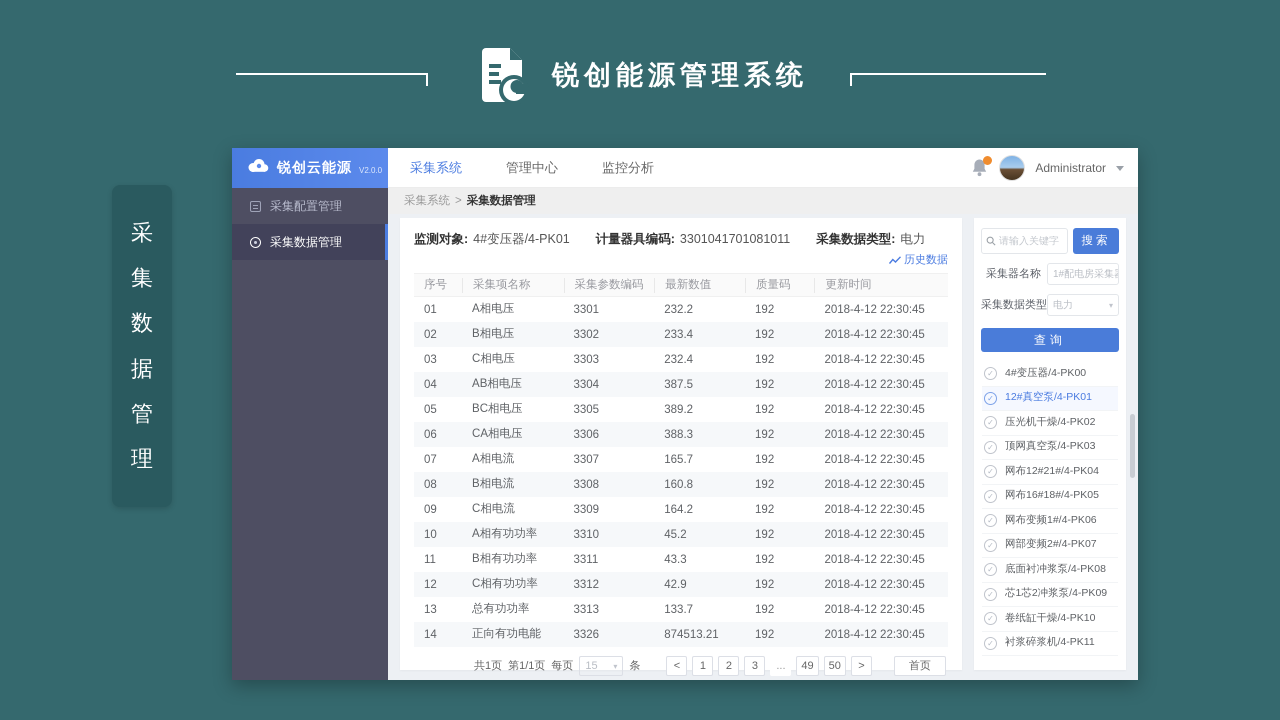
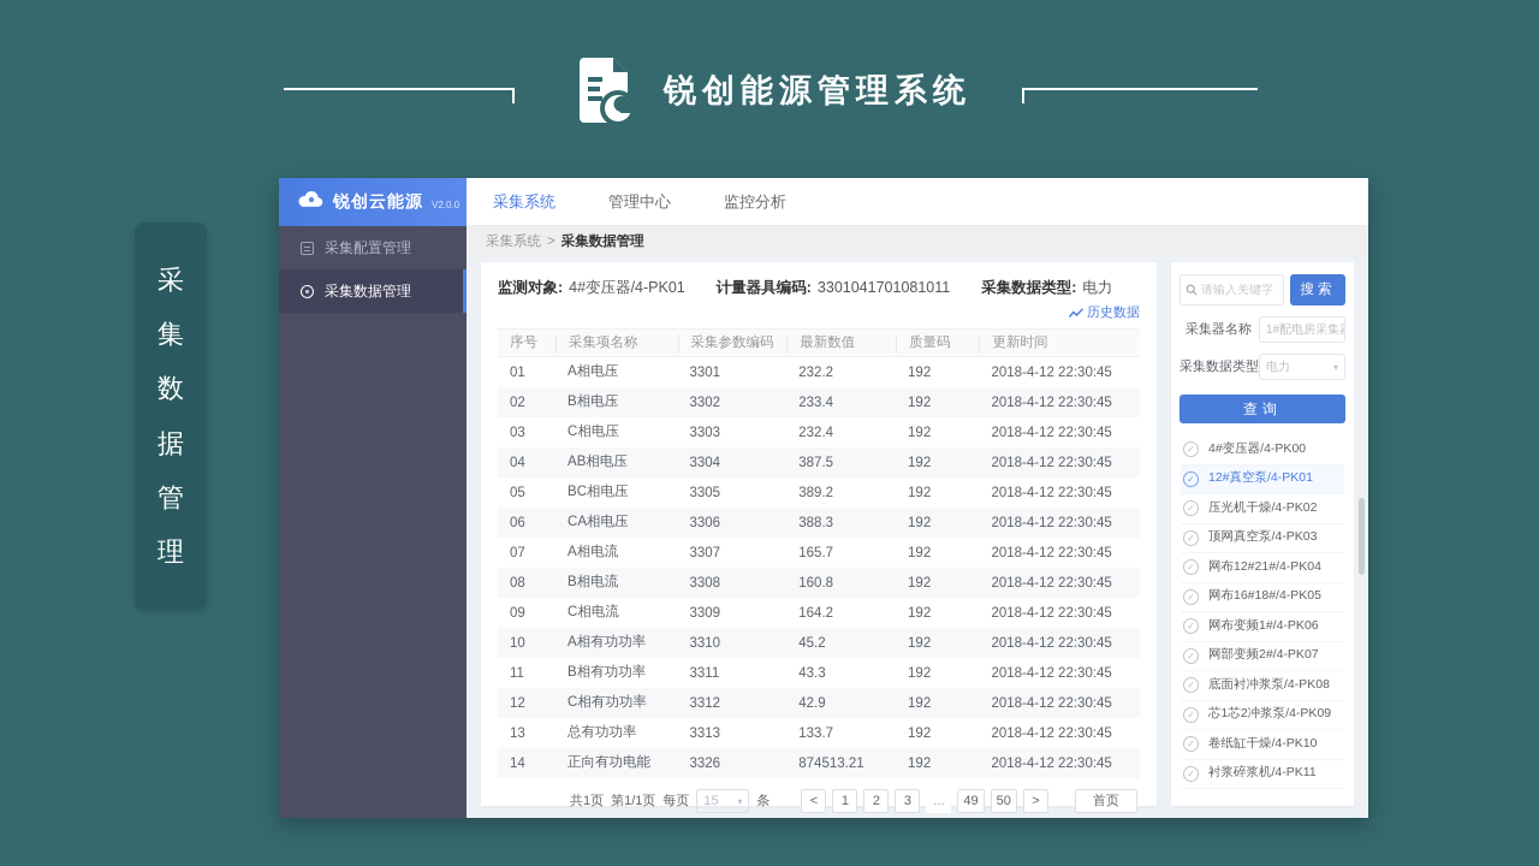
  锐创能源管理系统
  采
  集
  数
  据
  管
  理
  锐创云能源
  V2.0.0
  采集配置管理
  采集数据管理
  采集系统
  管理中心
  监控分析
- Administrator
  采集系统
  >
  采集数据管理
  监测对象: 4#变压器/4-PK01
  计量器具编码: 3301041701081011
  采集数据类型: 电力
  历史数据
  序号
  采集项名称
  采集参数编码
  最新数值
  质量码
  更新时间
  01
  A相电压
  3301
  232.2
  192
  2018-4-12 22:30:45
  02
  B相电压
  3302
  233.4
  192
  2018-4-12 22:30:45
  03
  C相电压
  3303
  232.4
  192
  2018-4-12 22:30:45
  04
  AB相电压
  3304
  387.5
  192
  2018-4-12 22:30:45
  05
  BC相电压
  3305
  389.2
  192
  2018-4-12 22:30:45
  06
  CA相电压
  3306
  388.3
  192
  2018-4-12 22:30:45
  07
  A相电流
  3307
  165.7
  192
  2018-4-12 22:30:45
  08
  B相电流
  3308
  160.8
  192
  2018-4-12 22:30:45
  09
  C相电流
  3309
  164.2
  192
  2018-4-12 22:30:45
  10
  A相有功功率
  3310
  45.2
  192
  2018-4-12 22:30:45
  11
  B相有功功率
  3311
  43.3
  192
  2018-4-12 22:30:45
  12
  C相有功功率
  3312
  42.9
  192
  2018-4-12 22:30:45
  13
  总有功功率
  3313
  133.7
  192
  2018-4-12 22:30:45
  14
  正向有功电能
  3326
  874513.21
  192
  2018-4-12 22:30:45
  共1页
  第1/1页
  每页
  15
  ▾
  条
  <
  1
  2
  3
  ...
  49
  50
  >
  首页
  请输入关键字
  搜索
  采集器名称
  1#配电房采集
  采集数据类型
  电力
  ▾
  查询
  ✓
  4#变压器/4-PK00
  ✓
  12#真空泵/4-PK01
  ✓
  压光机干燥/4-PK02
  ✓
  顶网真空泵/4-PK03
  ✓
  网布12#21#/4-PK04
  ✓
  网布16#18#/4-PK05
  ✓
  网布变频1#/4-PK06
  ✓
  网部变频2#/4-PK07
  ✓
  底面衬冲浆泵/4-PK08
  ✓
  芯1芯2冲浆泵/4-PK09
  ✓
  卷纸缸干燥/4-PK10
  ✓
  衬浆碎浆机/4-PK11
